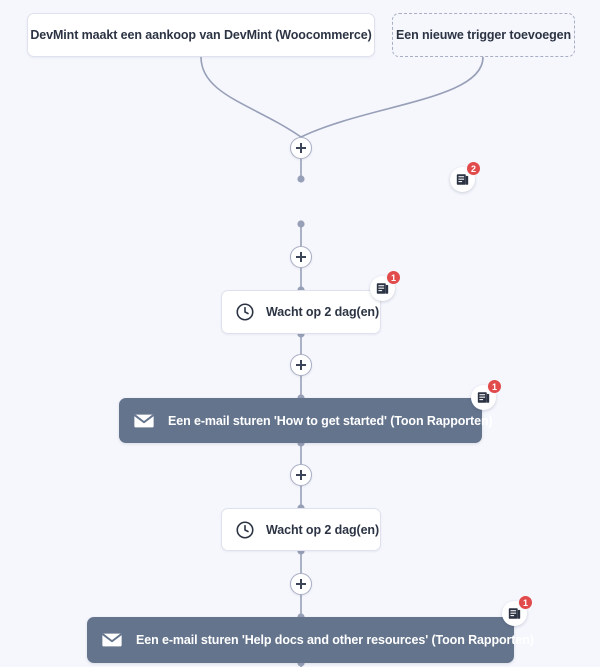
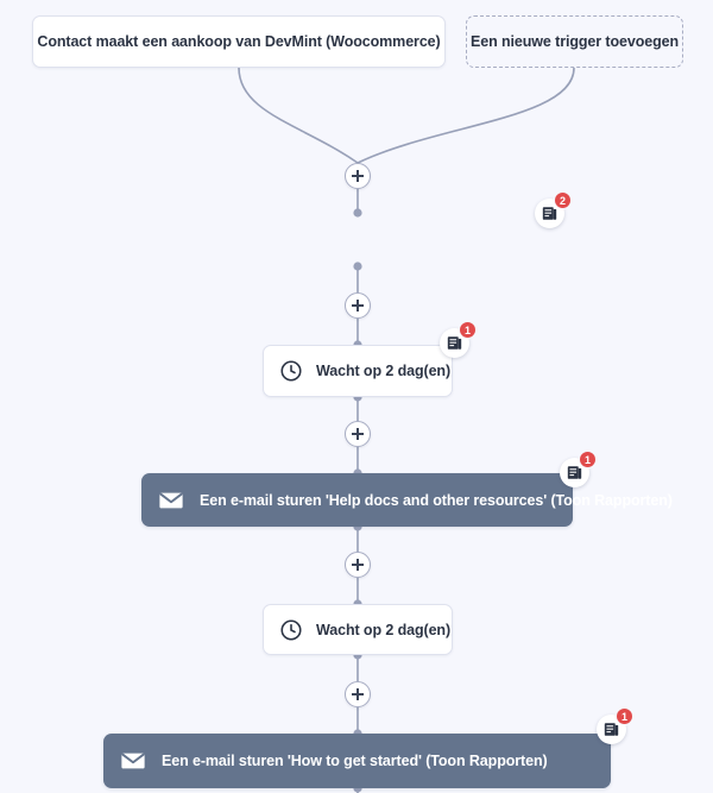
- DevMint maakt een aankoop van DevMint (Woocommerce)
+ Contact maakt een aankoop van DevMint (Woocommerce)
  Een nieuwe trigger toevoegen
  2
  Wacht op 2 dag(en)
  1
- Een e-mail sturen 'How to get started' (Toon Rapporten)
+ Een e-mail sturen 'Help docs and other resources' (Toon Rapporten)
  1
  Wacht op 2 dag(en)
- Een e-mail sturen 'Help docs and other resources' (Toon Rapporten)
+ Een e-mail sturen 'How to get started' (Toon Rapporten)
  1
